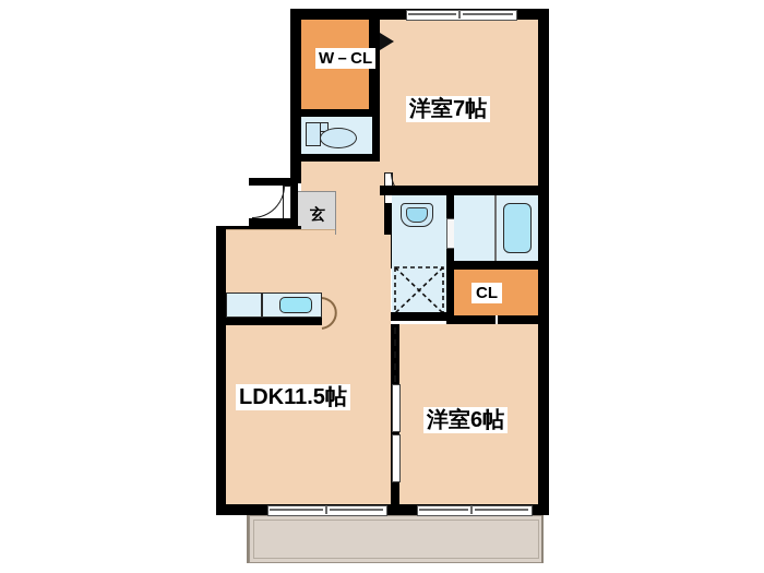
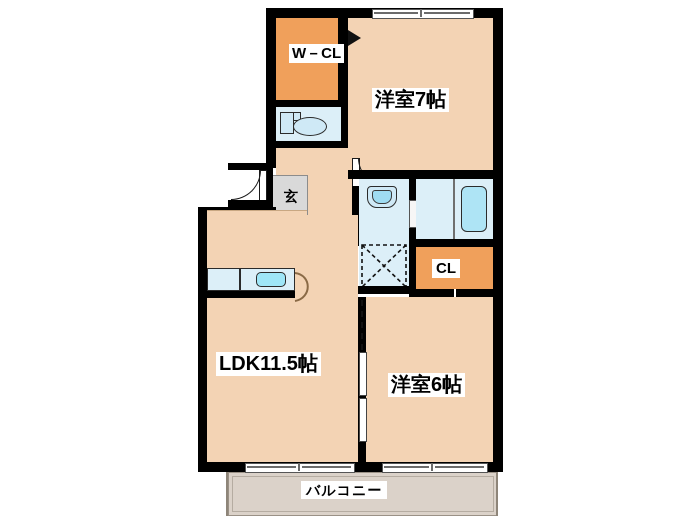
+ バルコニー
  洋室7帖
  W－CL
  玄
  CL
  洋室6帖
  LDK11.5帖
